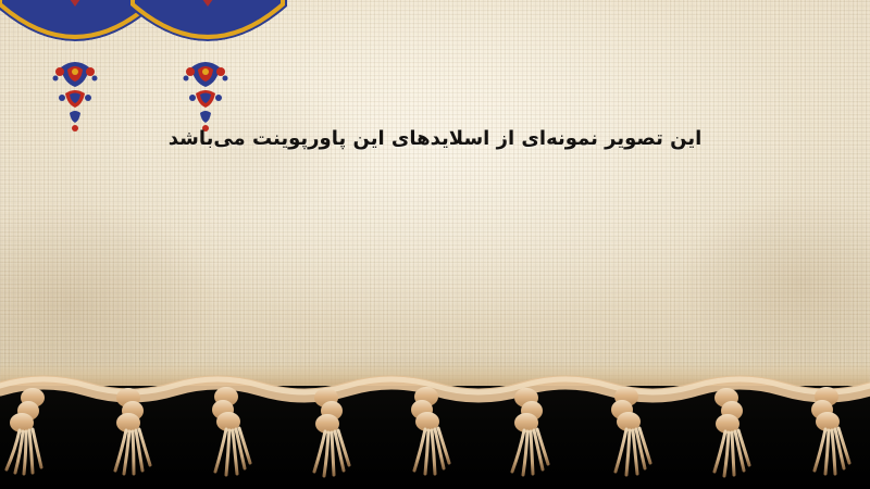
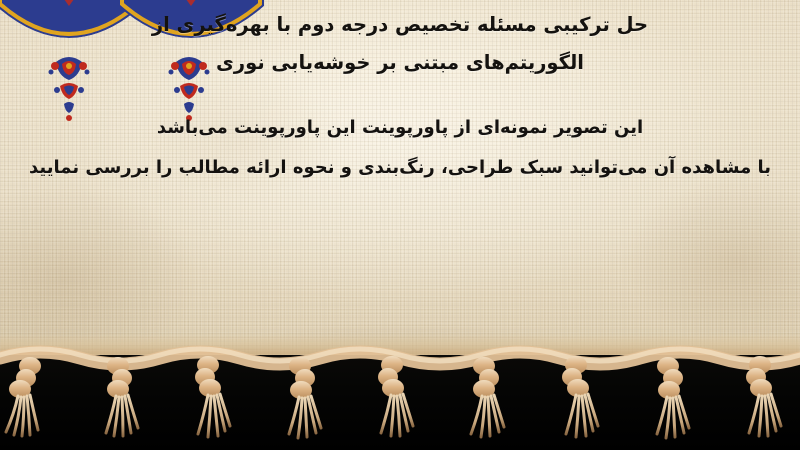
+ حل ترکیبی مسئله تخصیص درجه دوم با بهره‌گیری از
+ الگوریتم‌های مبتنی بر خوشه‌یابی نوری
- این تصویر نمونه‌ای از اسلایدهای این پاورپوینت می‌باشد
+ این تصویر نمونه‌ای از پاورپوینت این پاورپوینت می‌باشد
+ با مشاهده آن می‌توانید سبک طراحی، رنگ‌بندی و نحوه ارائه مطالب را بررسی نمایید
